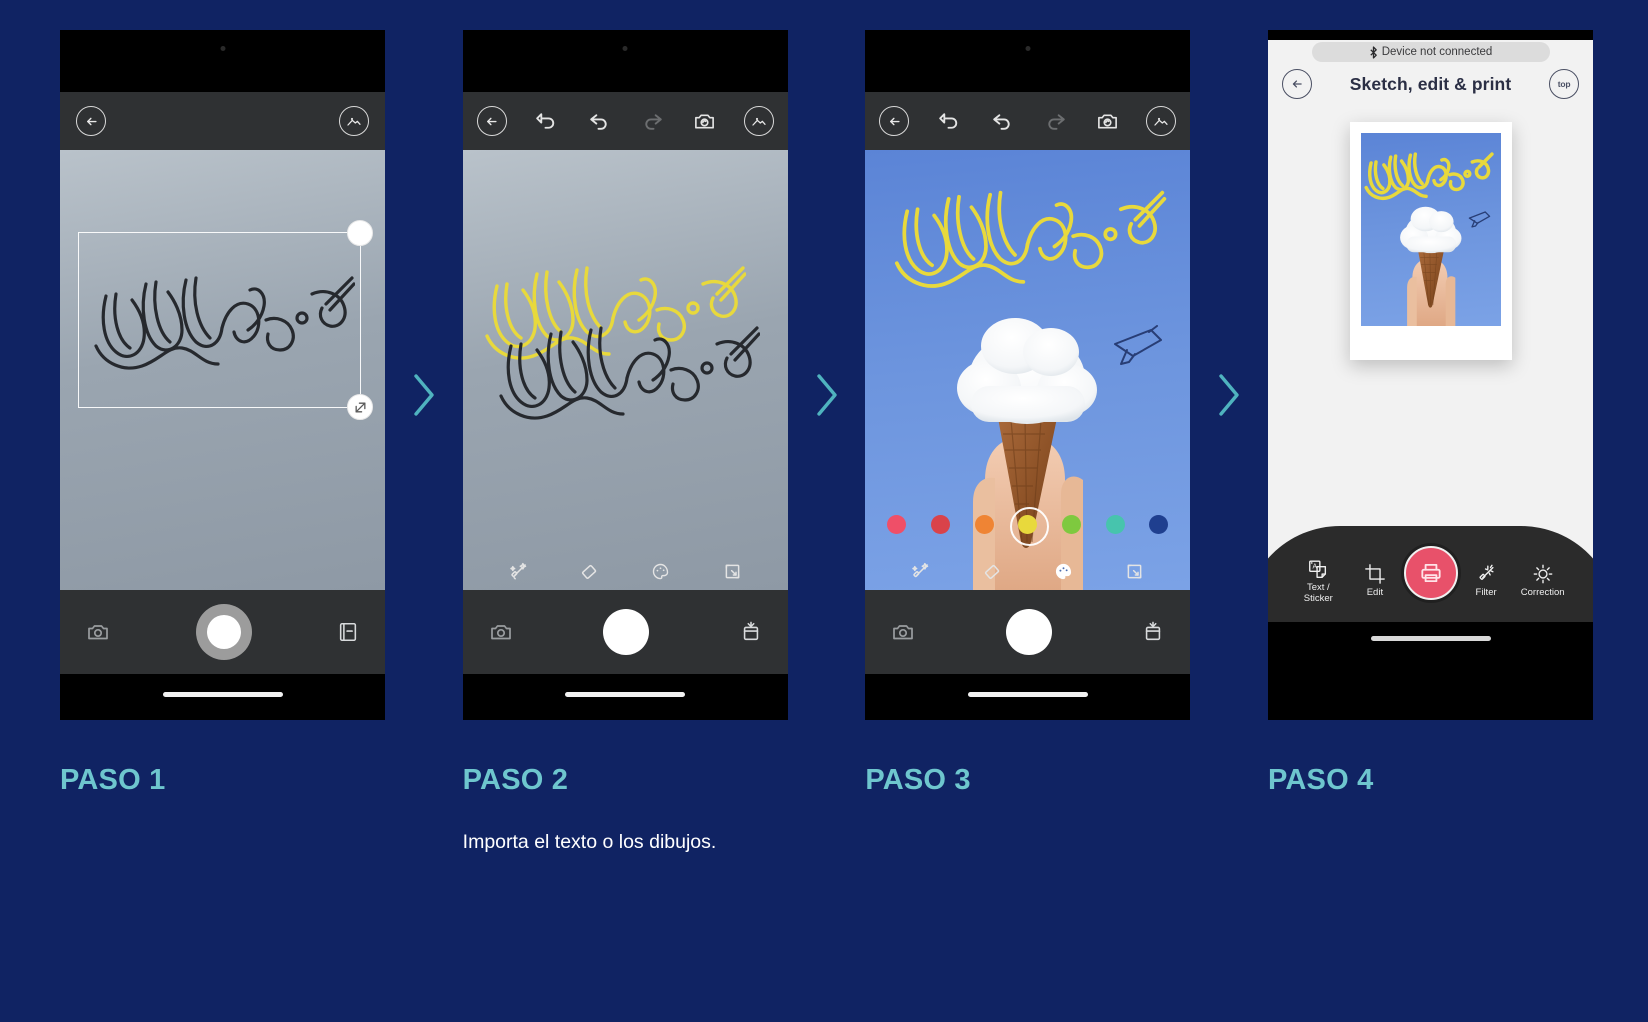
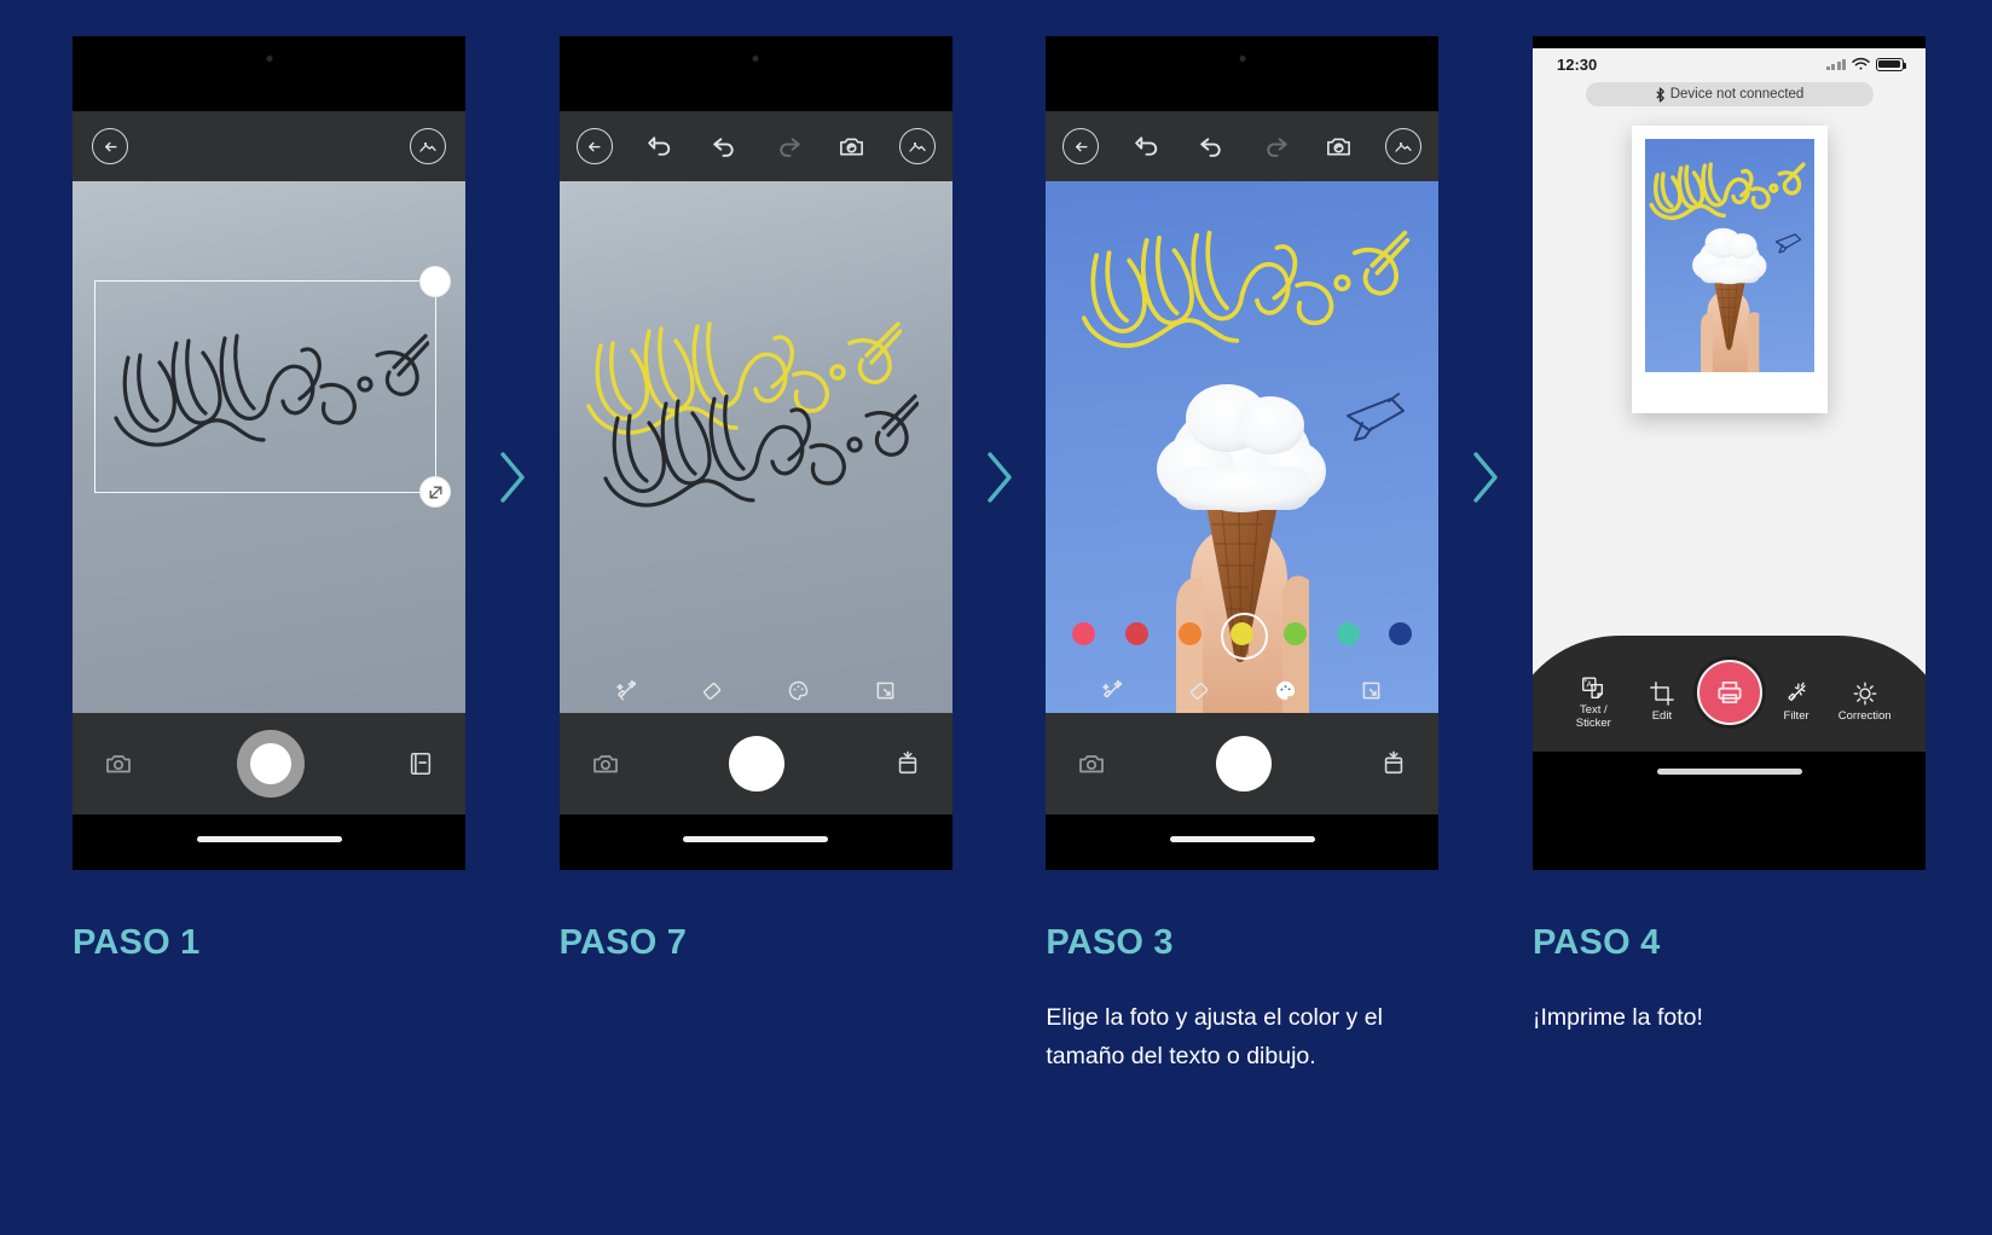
  PASO 1
- PASO 2
+ PASO 7
- Importa el texto o los dibujos.
  PASO 3
+ Elige la foto y ajusta el color y el tamaño del texto o dibujo.
+ 12:30
  Device not connected
- Sketch, edit & print
- top
  Text /
  Sticker
  Edit
  Filter
  Correction
  PASO 4
+ ¡Imprime la foto!
